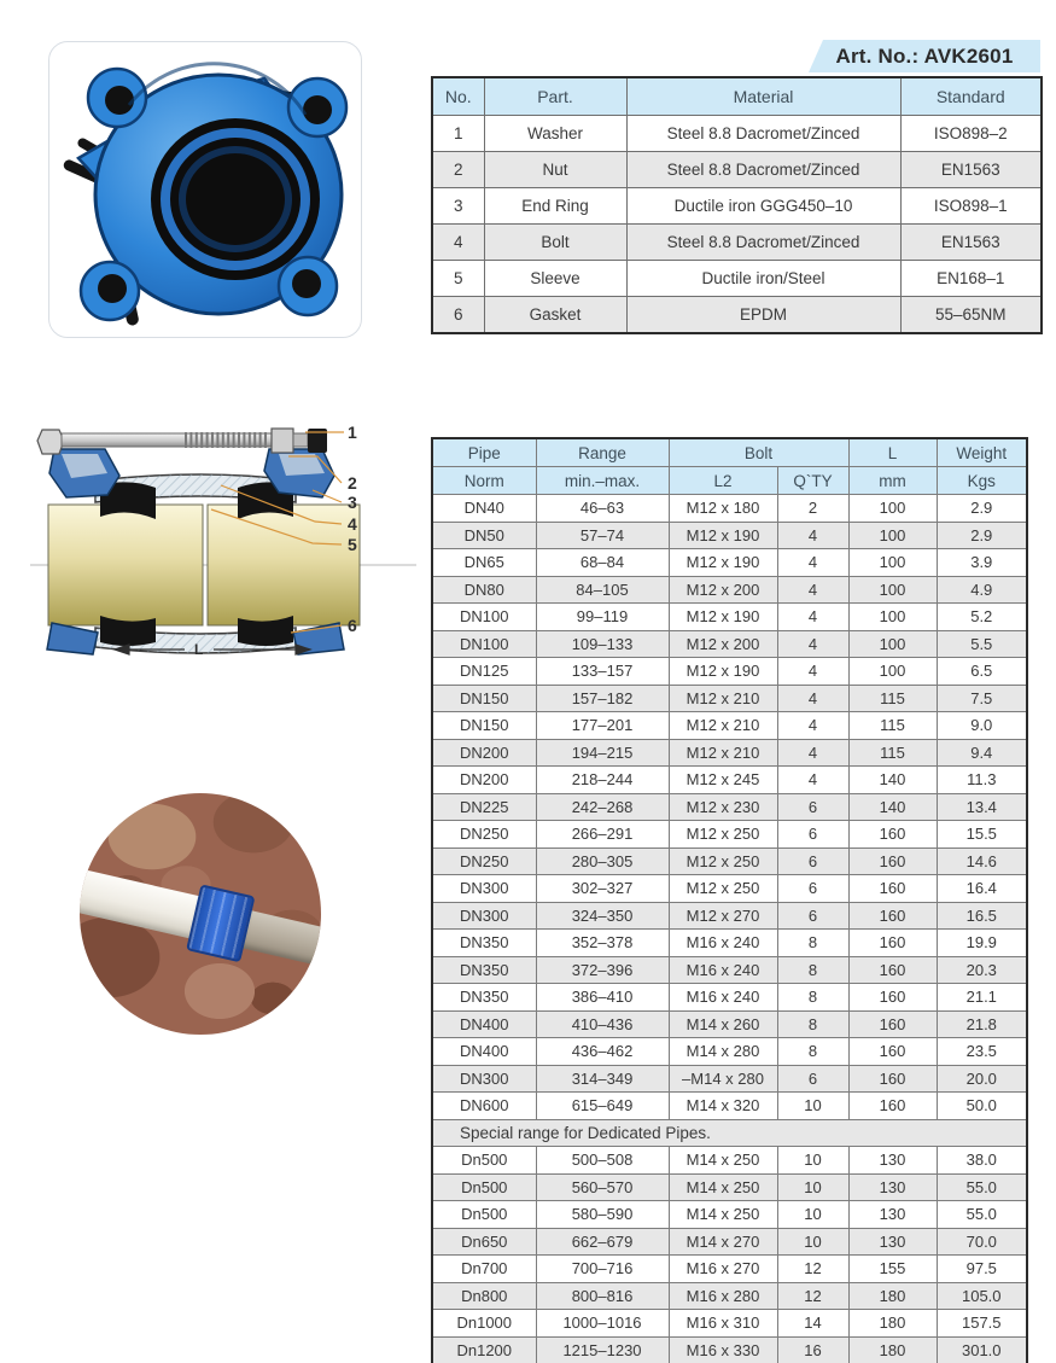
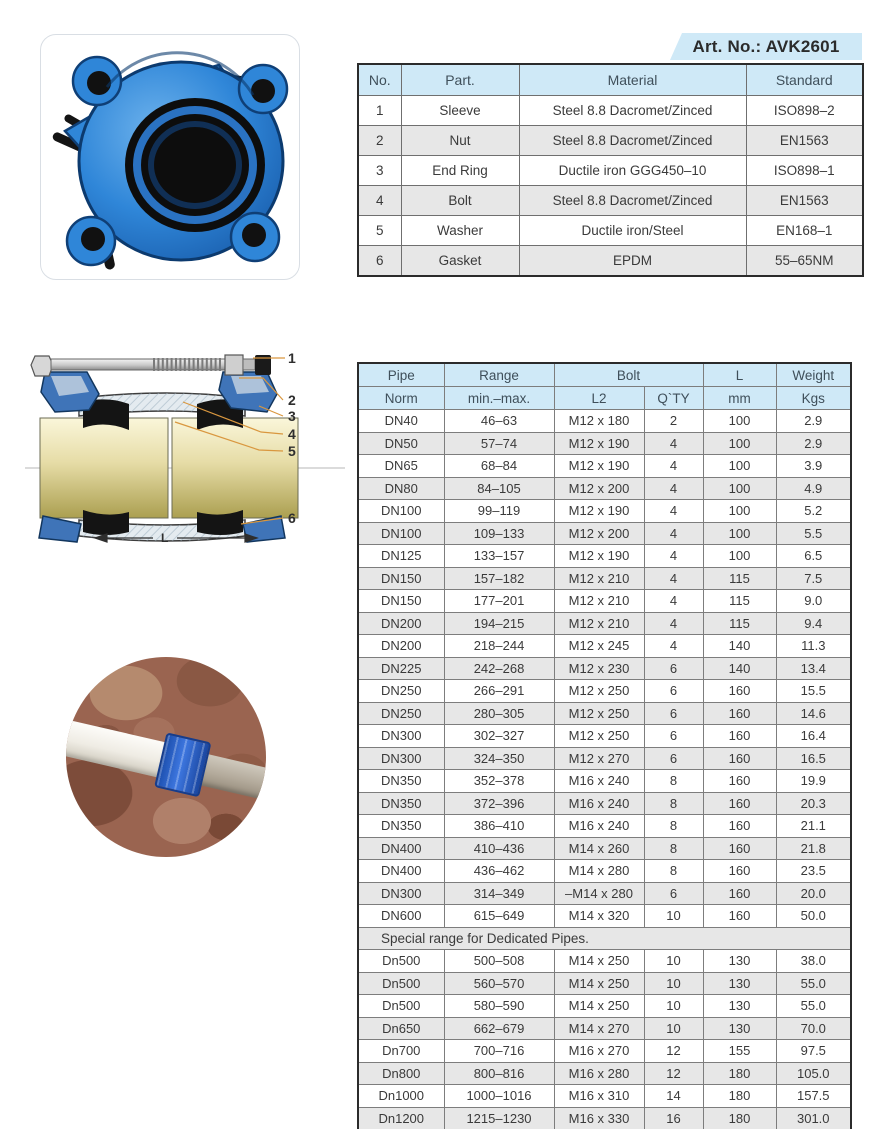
  Art. No.: AVK2601
  No.	Part.	Material	Standard
- 1	Washer	Steel 8.8 Dacromet/Zinced	ISO898–2
+ 1	Sleeve	Steel 8.8 Dacromet/Zinced	ISO898–2
  2	Nut	Steel 8.8 Dacromet/Zinced	EN1563
  3	End Ring	Ductile iron GGG450–10	ISO898–1
  4	Bolt	Steel 8.8 Dacromet/Zinced	EN1563
- 5	Sleeve	Ductile iron/Steel	EN168–1
+ 5	Washer	Ductile iron/Steel	EN168–1
  6	Gasket	EPDM	55–65NM
  1
  2
  3
  4
  5
  6
  L
  Pipe	Range	Bolt	L	Weight
  Norm	min.–max.	L2	Q`TY	mm	Kgs
  DN40	46–63	M12 x 180	2	100	2.9
  DN50	57–74	M12 x 190	4	100	2.9
  DN65	68–84	M12 x 190	4	100	3.9
  DN80	84–105	M12 x 200	4	100	4.9
  DN100	99–119	M12 x 190	4	100	5.2
  DN100	109–133	M12 x 200	4	100	5.5
  DN125	133–157	M12 x 190	4	100	6.5
  DN150	157–182	M12 x 210	4	115	7.5
  DN150	177–201	M12 x 210	4	115	9.0
  DN200	194–215	M12 x 210	4	115	9.4
  DN200	218–244	M12 x 245	4	140	11.3
  DN225	242–268	M12 x 230	6	140	13.4
  DN250	266–291	M12 x 250	6	160	15.5
  DN250	280–305	M12 x 250	6	160	14.6
  DN300	302–327	M12 x 250	6	160	16.4
  DN300	324–350	M12 x 270	6	160	16.5
  DN350	352–378	M16 x 240	8	160	19.9
  DN350	372–396	M16 x 240	8	160	20.3
  DN350	386–410	M16 x 240	8	160	21.1
  DN400	410–436	M14 x 260	8	160	21.8
  DN400	436–462	M14 x 280	8	160	23.5
  DN300	314–349	–M14 x 280	6	160	20.0
  DN600	615–649	M14 x 320	10	160	50.0
  Special range for Dedicated Pipes.
  Dn500	500–508	M14 x 250	10	130	38.0
  Dn500	560–570	M14 x 250	10	130	55.0
  Dn500	580–590	M14 x 250	10	130	55.0
  Dn650	662–679	M14 x 270	10	130	70.0
  Dn700	700–716	M16 x 270	12	155	97.5
  Dn800	800–816	M16 x 280	12	180	105.0
  Dn1000	1000–1016	M16 x 310	14	180	157.5
  Dn1200	1215–1230	M16 x 330	16	180	301.0
